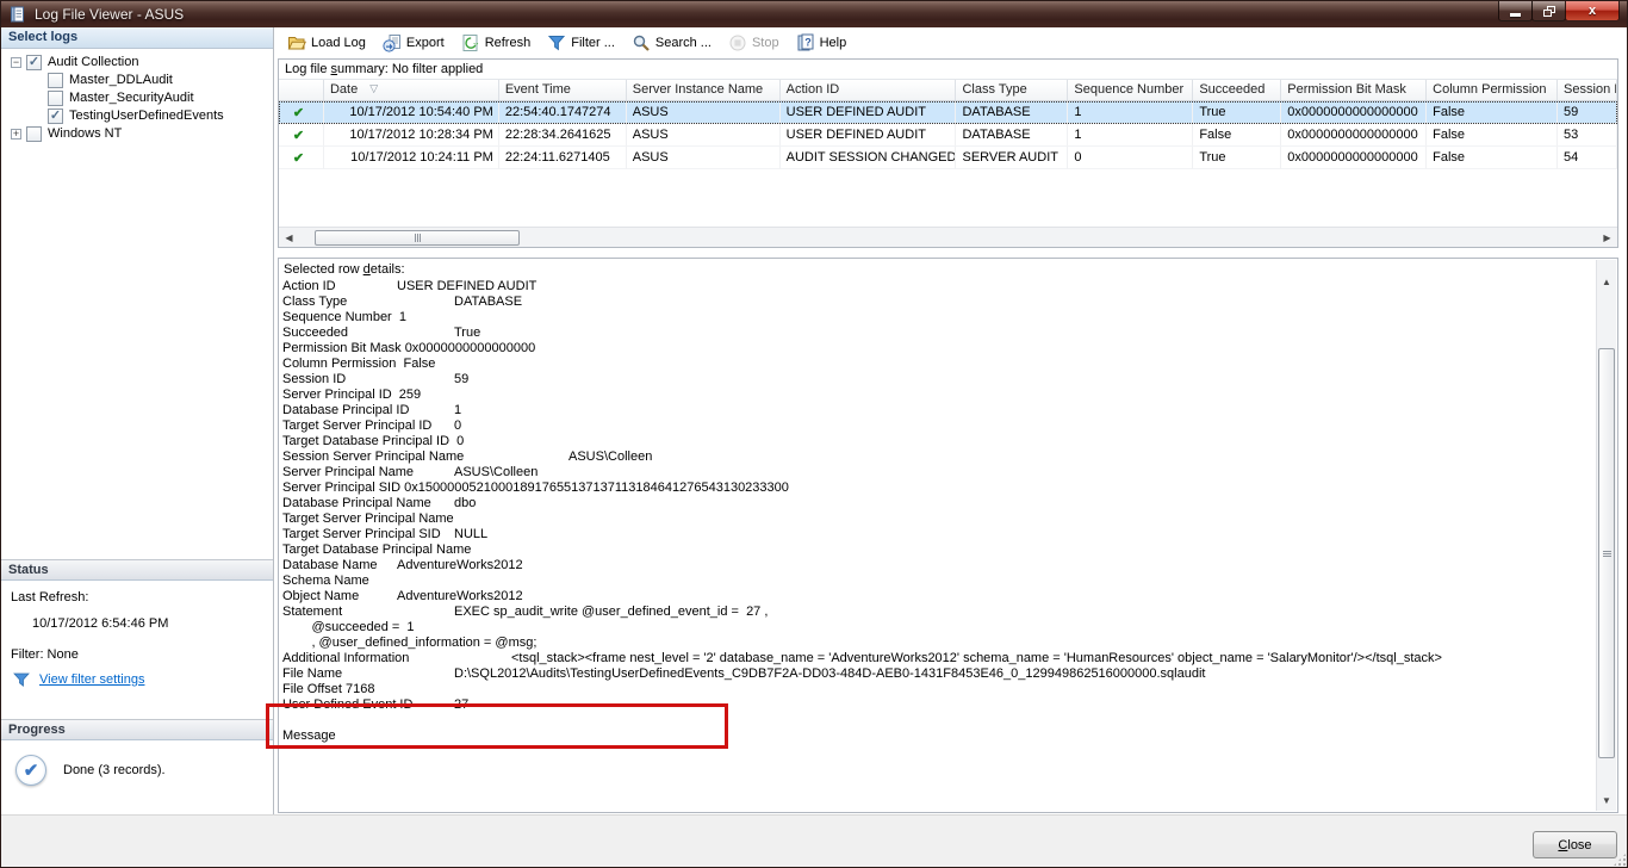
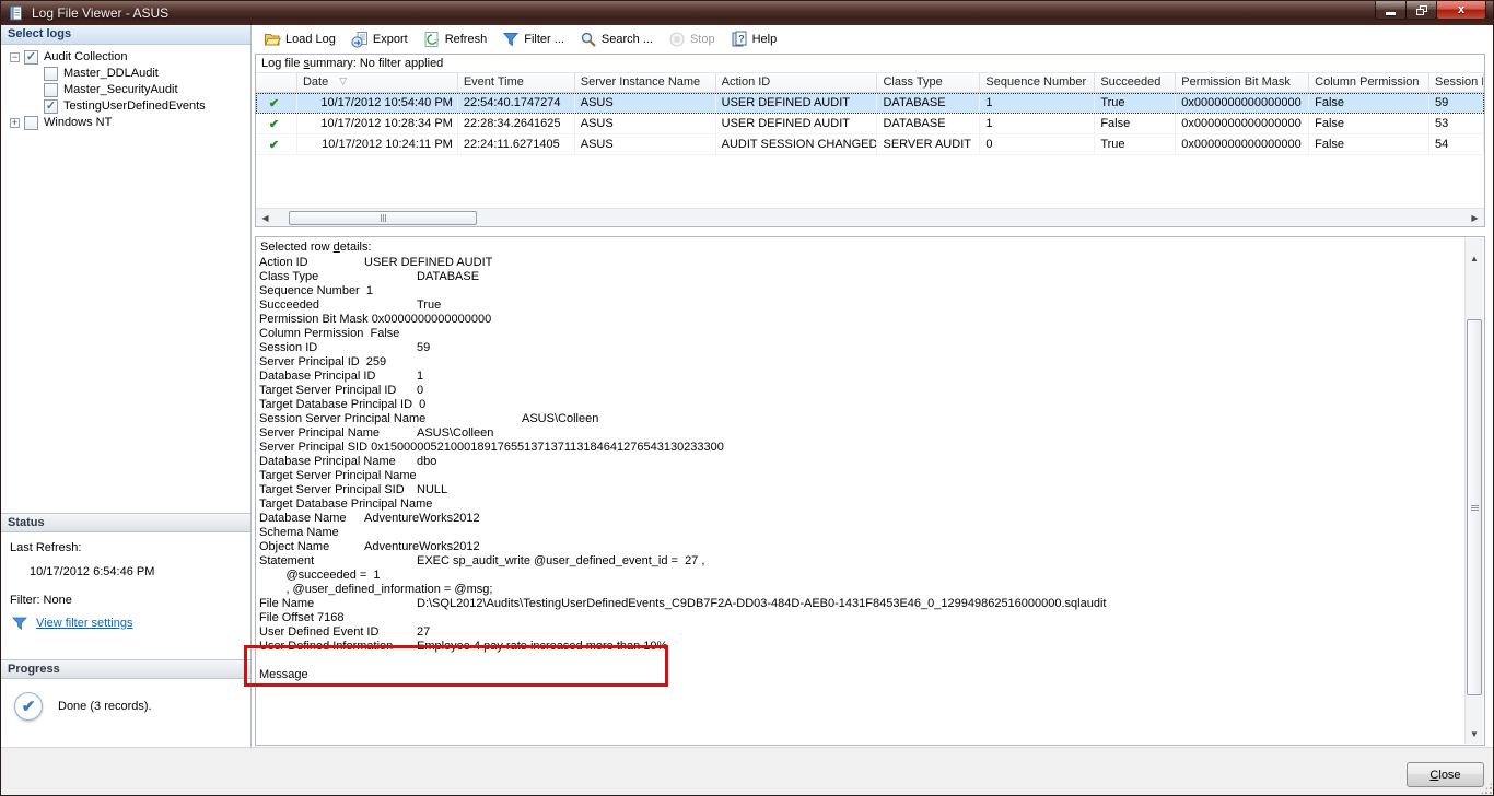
  Log File Viewer - ASUS
  x
  Select logs
  −
  ✓
  Audit Collection
  Master_DDLAudit
  Master_SecurityAudit
  ✓
  TestingUserDefinedEvents
  +
  Windows NT
  Status
  Last Refresh:
  10/17/2012 6:54:46 PM
  Filter: None
  View filter settings
  Progress
  ✔
  Done (3 records).
  Load Log
  Export
  Refresh
  Filter ...
  Search ...
  Stop
  ?
  Help
  Log file summary: No filter applied
  Date ▽
  Event Time
  Server Instance Name
  Action ID
  Class Type
  Sequence Number
  Succeeded
  Permission Bit Mask
  Column Permission
  Session I
  ✔
  10/17/2012 10:54:40 PM
  22:54:40.1747274
  ASUS
  USER DEFINED AUDIT
  DATABASE
  1
  True
  0x0000000000000000
  False
  59
  ✔
  10/17/2012 10:28:34 PM
  22:28:34.2641625
  ASUS
  USER DEFINED AUDIT
  DATABASE
  1
  False
  0x0000000000000000
  False
  53
  ✔
  10/17/2012 10:24:11 PM
  22:24:11.6271405
  ASUS
  AUDIT SESSION CHANGED
  SERVER AUDIT
  0
  True
  0x0000000000000000
  False
  54
  ◀
  ▶
  Selected row details:
  Action ID USER DEFINED AUDIT
  Class Type DATABASE
  Sequence Number 1
  Succeeded True
  Permission Bit Mask 0x0000000000000000
  Column Permission False
  Session ID 59
  Server Principal ID 259
  Database Principal ID 1
  Target Server Principal ID 0
  Target Database Principal ID 0
  Session Server Principal Name ASUS\Colleen
  Server Principal Name ASUS\Colleen
  Server Principal SID 0x150000052100018917655137137113184641276543130233300
  Database Principal Name dbo
  Target Server Principal Name
  Target Server Principal SID NULL
  Target Database Principal Name
  Database Name AdventureWorks2012
  Schema Name
  Object Name AdventureWorks2012
  Statement EXEC sp_audit_write @user_defined_event_id = 27 ,
  @succeeded = 1
  , @user_defined_information = @msg;
- Additional Information <tsql_stack><frame nest_level = '2' database_name = 'AdventureWorks2012' schema_name = 'HumanResources' object_name = 'SalaryMonitor'/></tsql_stack>
  File Name D:\SQL2012\Audits\TestingUserDefinedEvents_C9DB7F2A-DD03-484D-AEB0-1431F8453E46_0_129949862516000000.sqlaudit
  File Offset 7168
  User Defined Event ID 27
+ User Defined Information Employee 4 pay rate increased more than 10%
  Message
  ▲
  ▼
  Close
